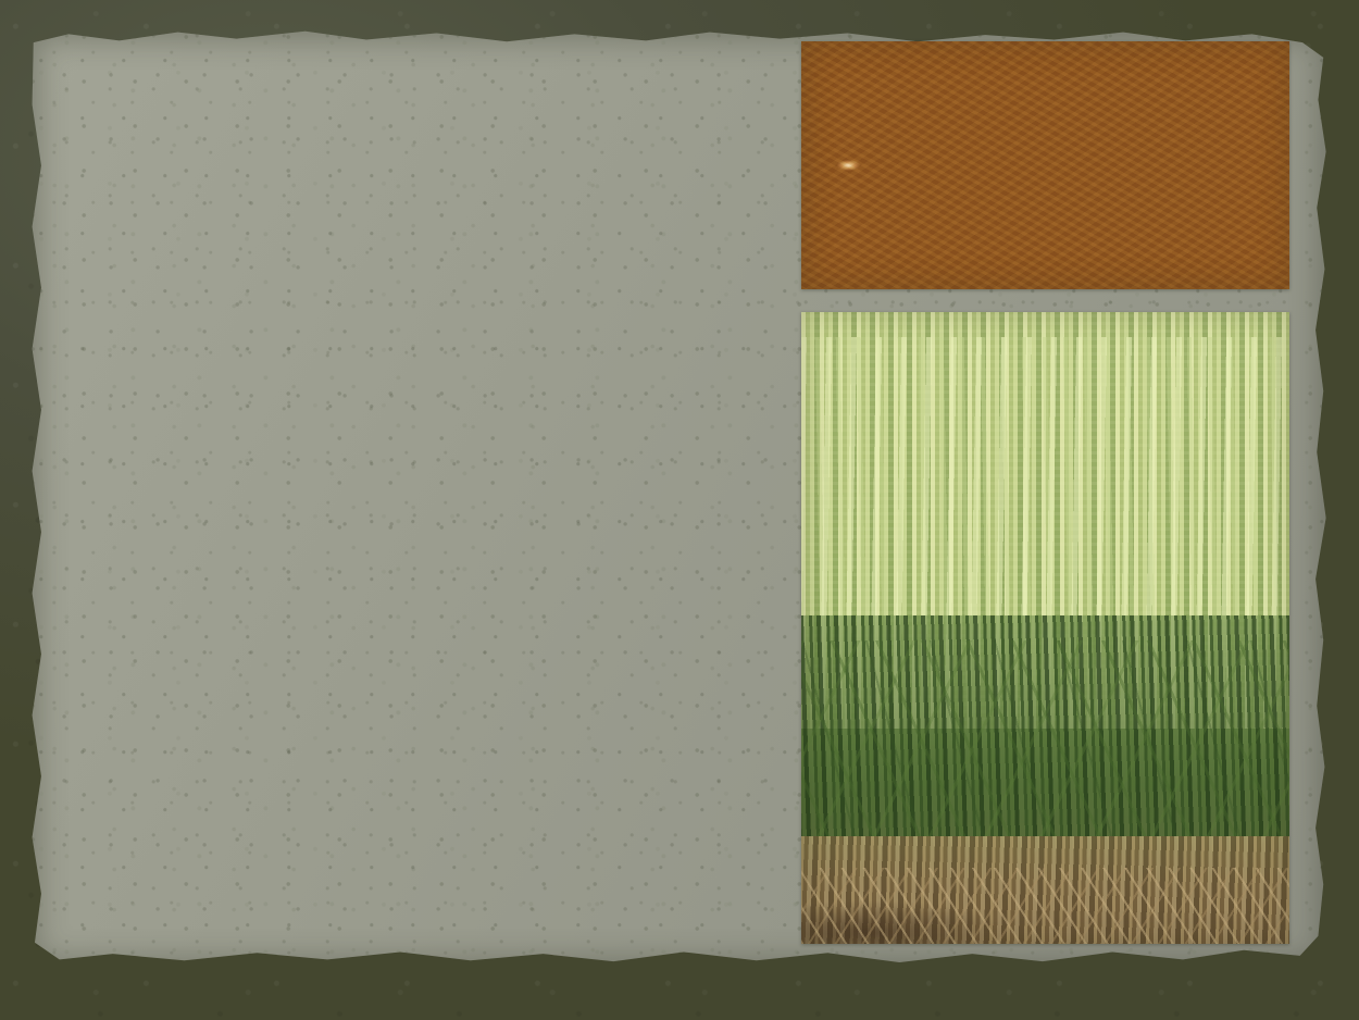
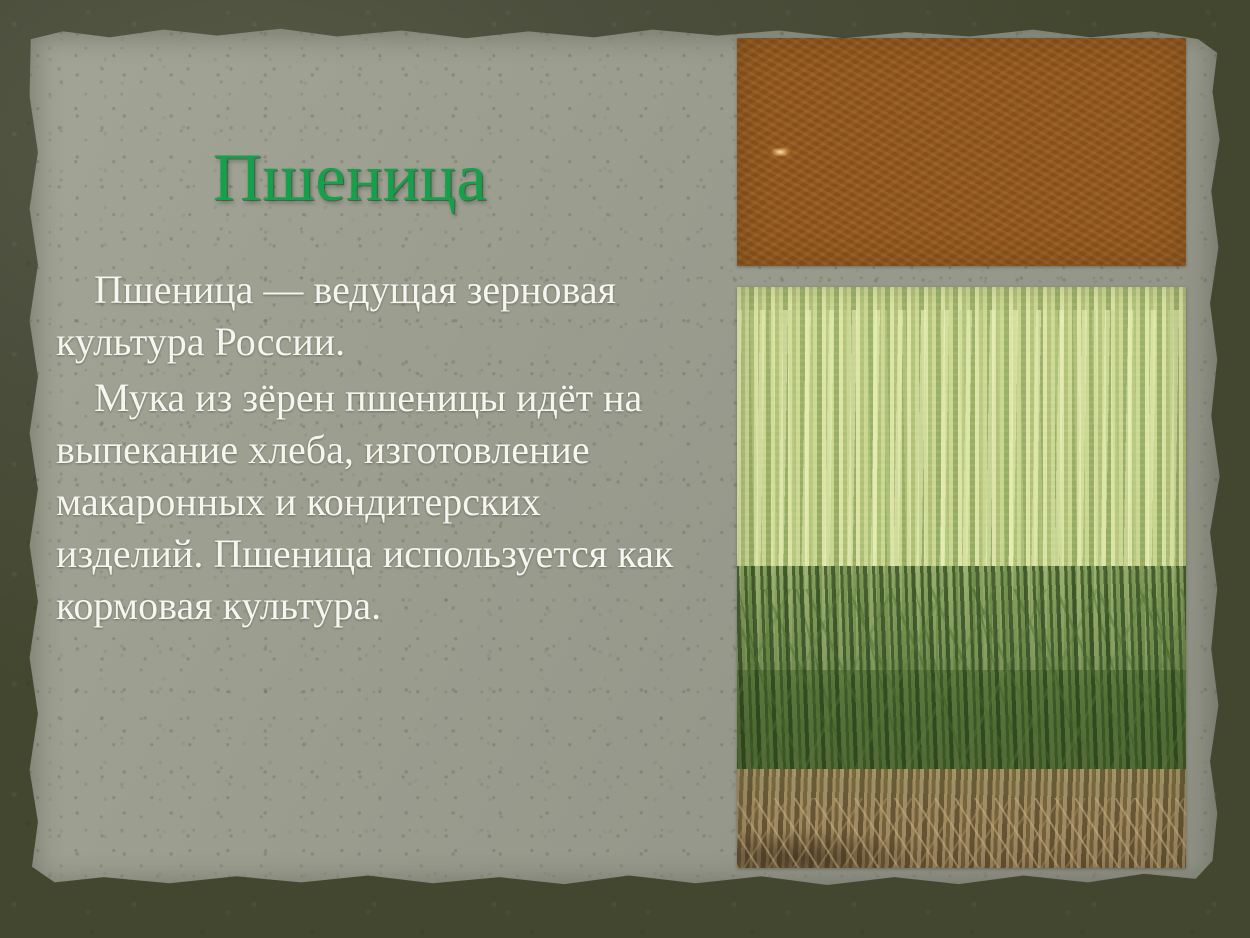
+ Пшеница
+ Пшеница — ведущая зерновая культура России.
+ Мука из зёрен пшеницы идёт на выпекание хлеба, изготовление макаронных и кондитерских изделий. Пшеница используется как кормовая культура.
